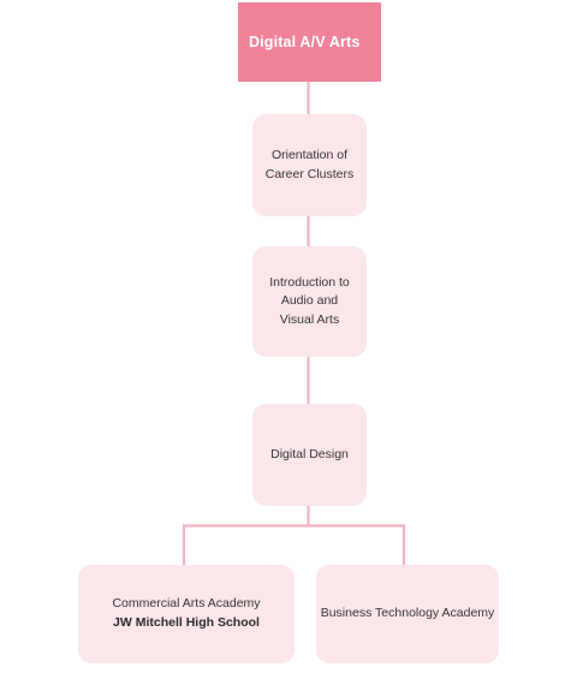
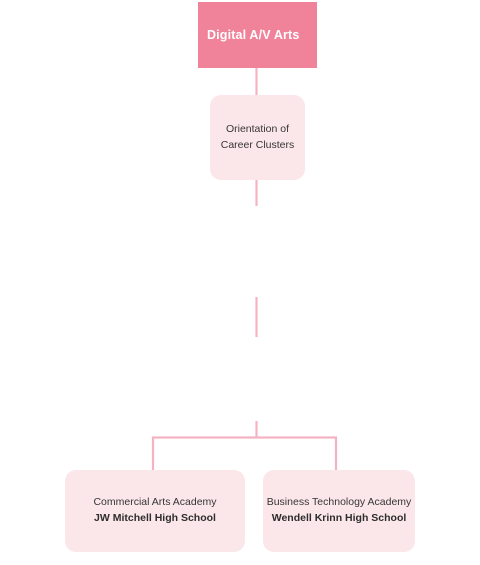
  Digital A/V Arts
  Orientation of Career Clusters
- Introduction to Audio and Visual Arts
- Digital Design
  Commercial Arts Academy
  JW Mitchell High School
  Business Technology Academy
+ Wendell Krinn High School
